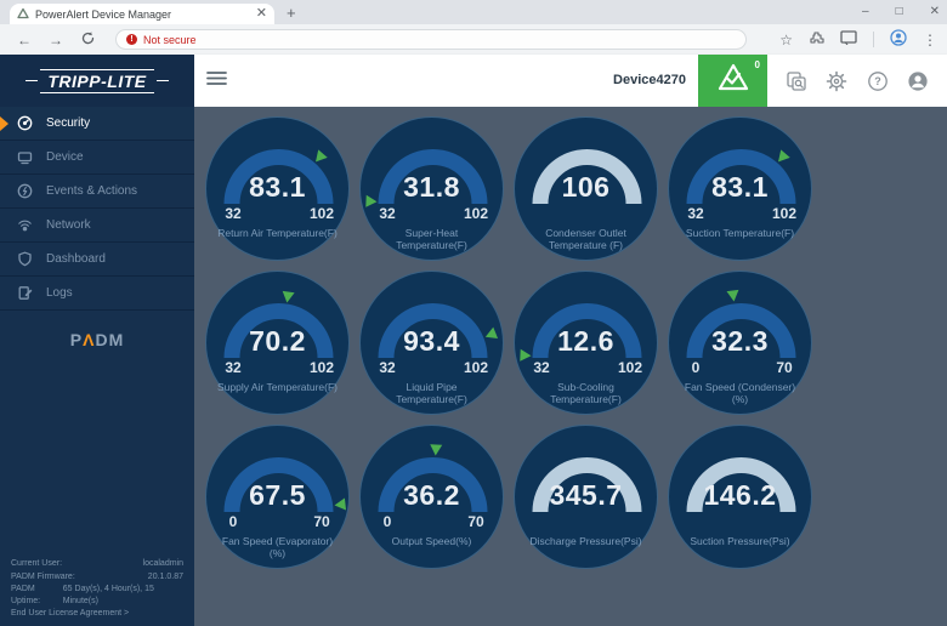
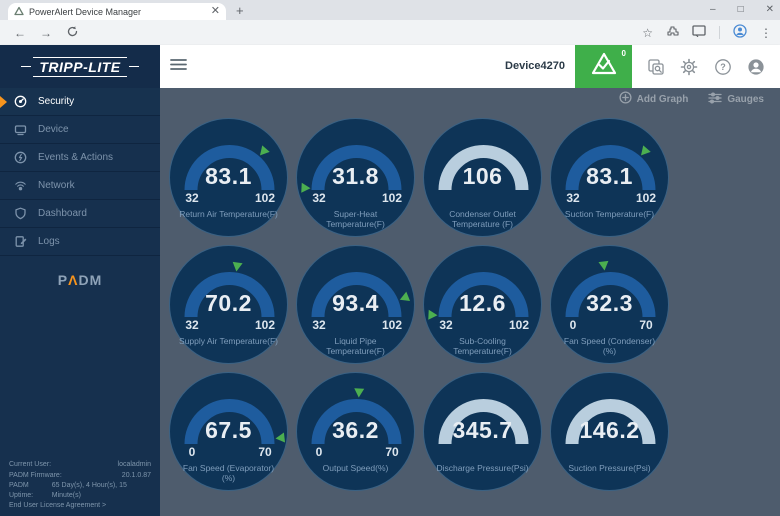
  PowerAlert Device Manager
  ✕
  +
  –
  □
  ✕
  ←
  →
- Not secure
  ☆
  ⋮
  TRIPP-LITE
  Device4270
  0
  ?
  Security
  Device
  Events & Actions
  Network
  Dashboard
  Logs
  PΛDM
+ Add Graph
+ Gauges
  83.1
  32
  102
  Return Air Temperature(F)
  31.8
  32
  102
  Super-Heat Temperature(F)
  106
  Condenser Outlet Temperature (F)
  83.1
  32
  102
  Suction Temperature(F)
  70.2
  32
  102
  Supply Air Temperature(F)
  93.4
  32
  102
  Liquid Pipe Temperature(F)
  12.6
  32
  102
  Sub-Cooling Temperature(F)
  32.3
  0
  70
  Fan Speed (Condenser)(%)
  67.5
  0
  70
  Fan Speed (Evaporator)(%)
  36.2
  0
  70
  Output Speed(%)
  345.7
  Discharge Pressure(Psi)
  146.2
  Suction Pressure(Psi)
